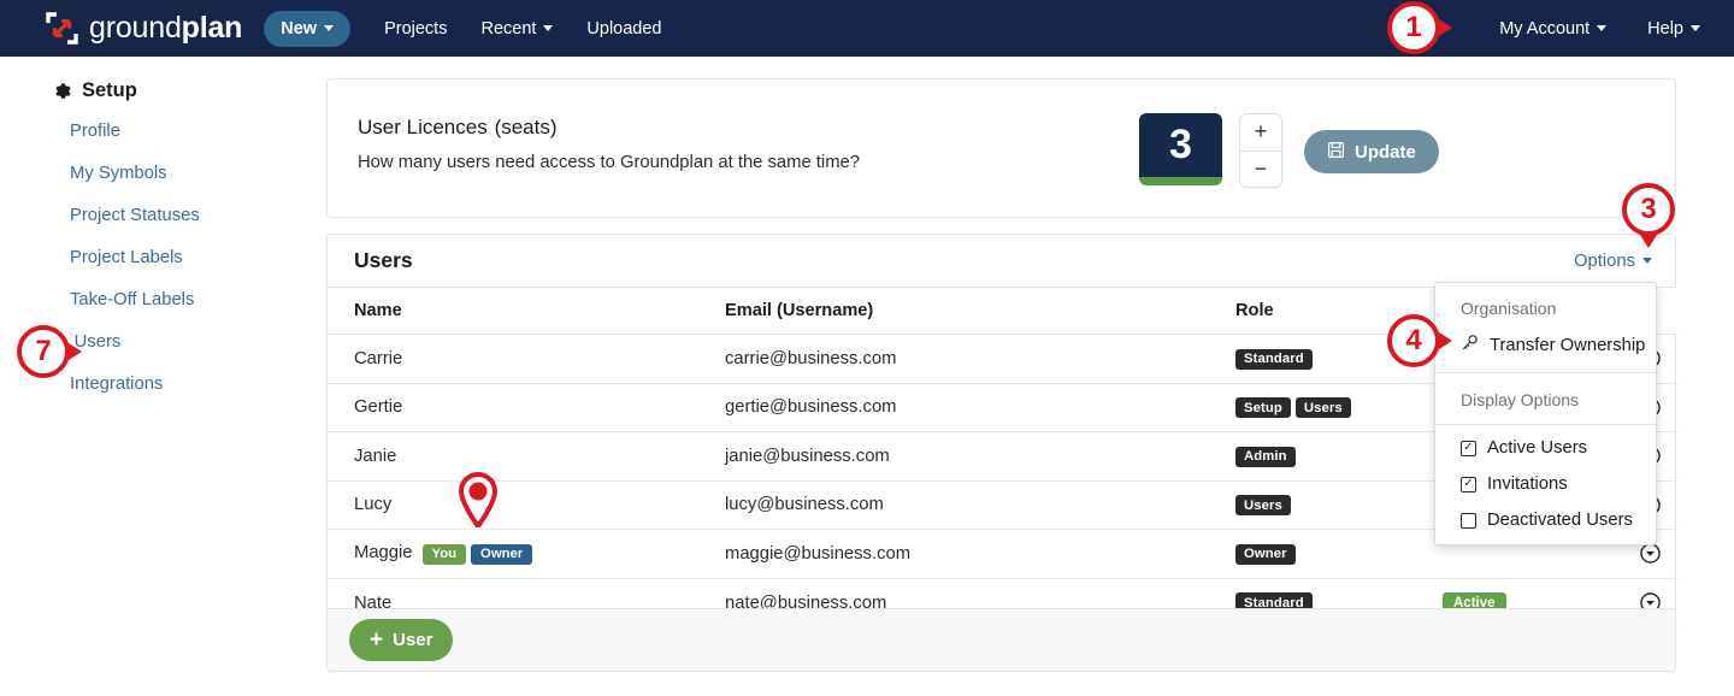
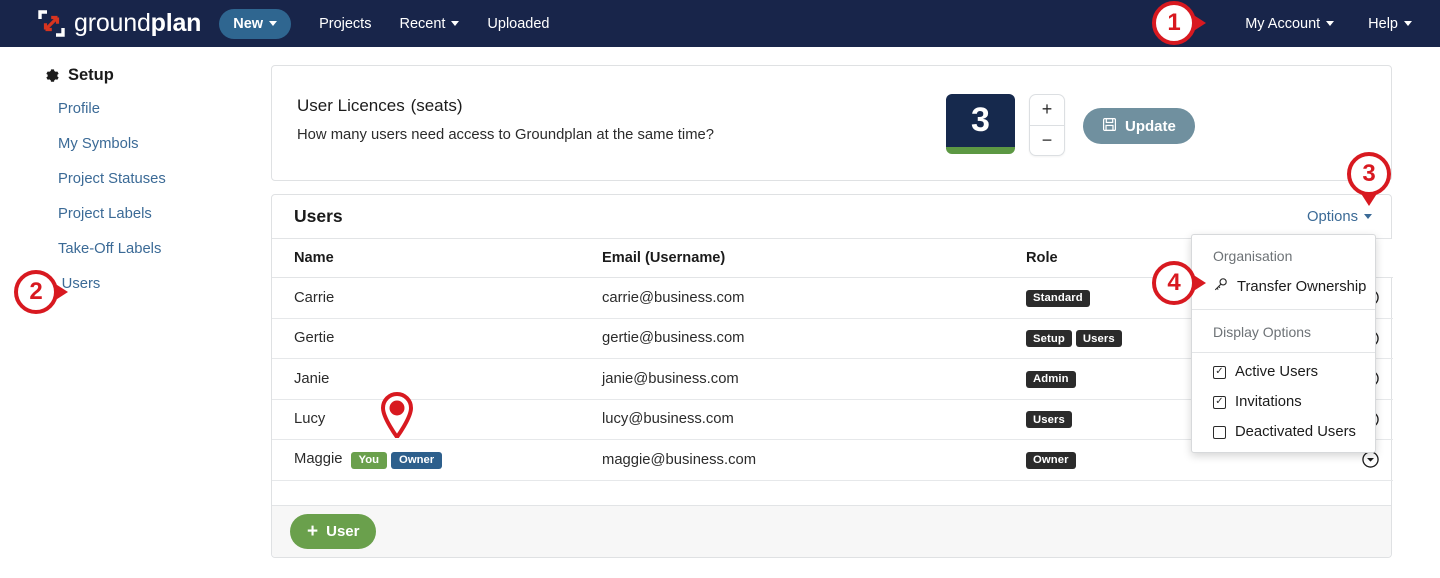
  groundplan
  New
  Projects
  Recent
  Uploaded
  My Account
  Help
  Setup
  Profile
  My Symbols
  Project Statuses
  Project Labels
  Take-Off Labels
  Users
- Integrations
  User Licences (seats)
  How many users need access to Groundplan at the same time?
  3
  +
  −
  Update
  Users
  Options
  Name	Email (Username)	Role
  Carrie	carrie@business.com	Standard
  Gertie	gertie@business.com	Setup Users
  Janie	janie@business.com	Admin
  Lucy	lucy@business.com	Users
  Maggie You Owner	maggie@business.com	Owner
- Nate	nate@business.com	Standard	Active
  +
  User
  Organisation
  Transfer Ownership
  Display Options
  ✓
  Active Users
  ✓
  Invitations
  Deactivated Users
  1
- 7
+ 2
  3
  4
